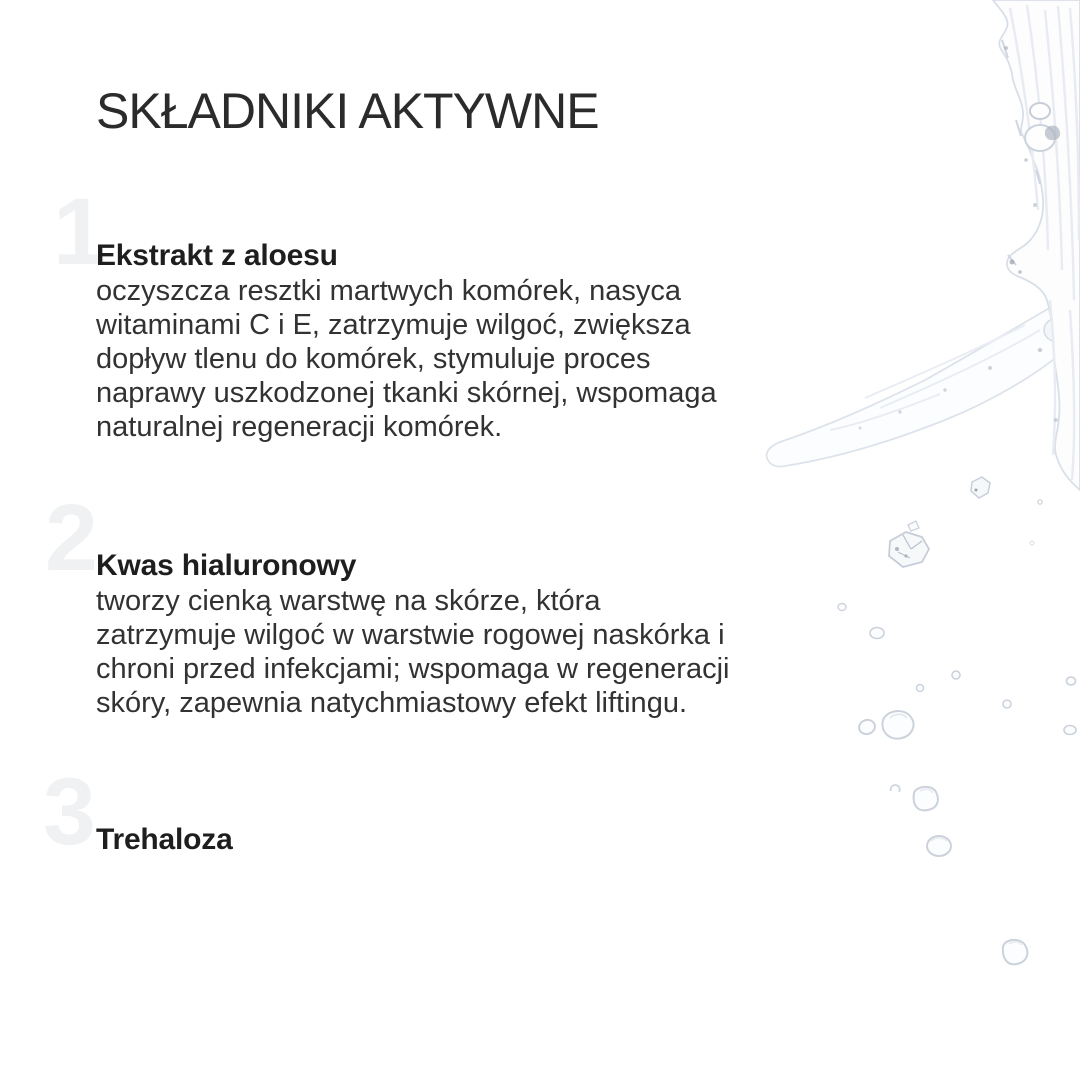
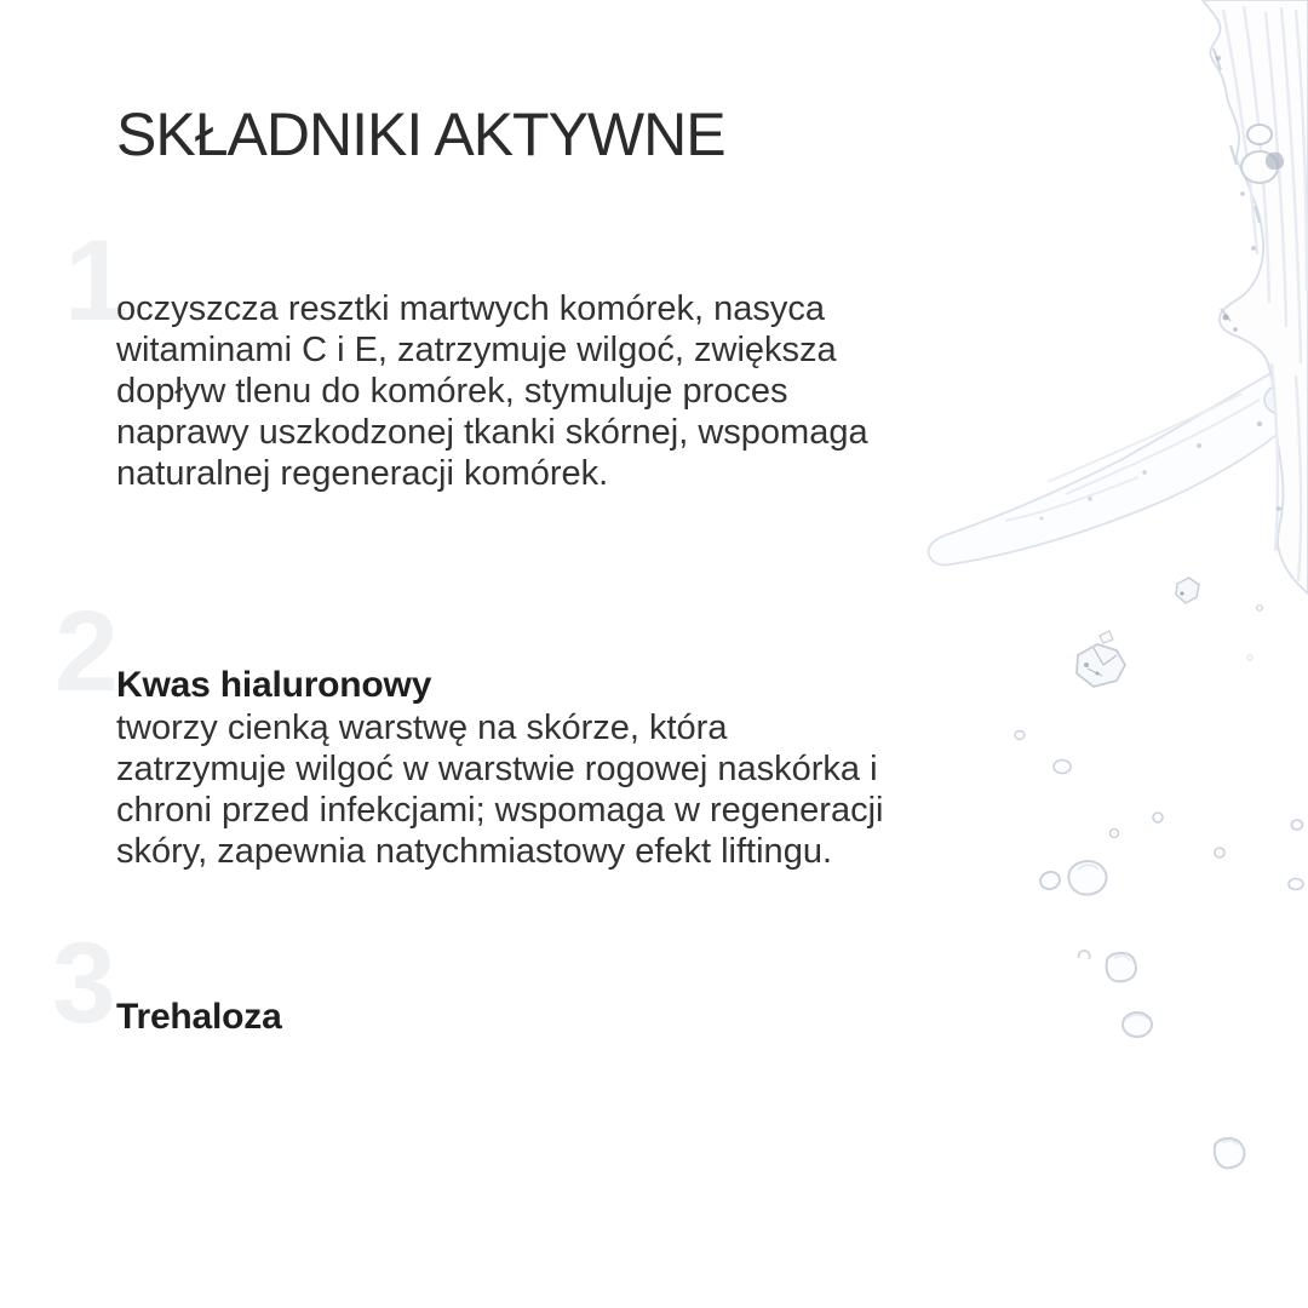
  SKŁADNIKI AKTYWNE
  1
- Ekstrakt z aloesu
  oczyszcza resztki martwych komórek, nasyca
  witaminami C i E, zatrzymuje wilgoć, zwiększa
  dopływ tlenu do komórek, stymuluje proces
  naprawy uszkodzonej tkanki skórnej, wspomaga
  naturalnej regeneracji komórek.
  Kwas hialuronowy
  tworzy cienką warstwę na skórze, która
  zatrzymuje wilgoć w warstwie rogowej naskórka i
  chroni przed infekcjami; wspomaga w regeneracji
  skóry, zapewnia natychmiastowy efekt liftingu.
  Trehaloza
